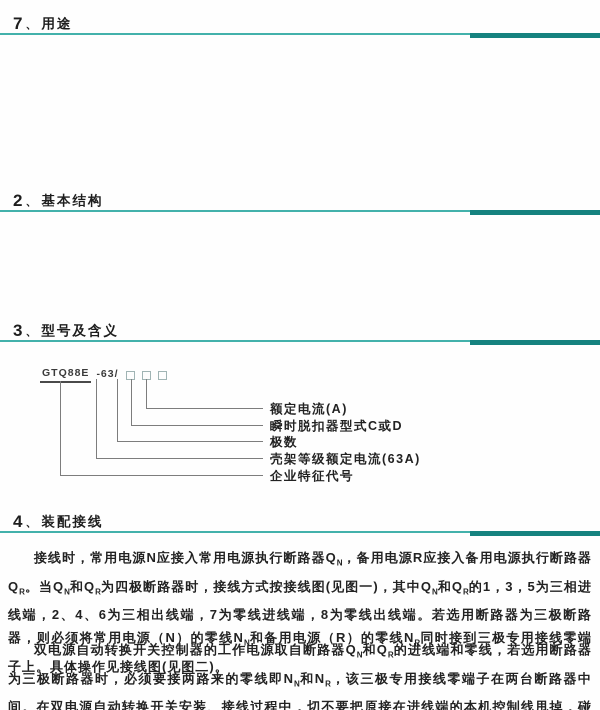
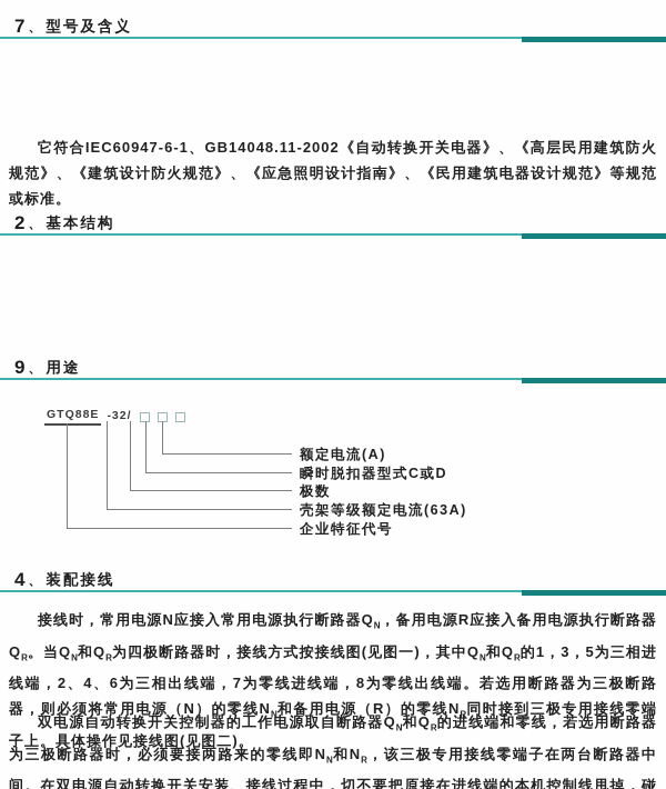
  7
  、
- 用途
+ 型号及含义
+ 它符合IEC60947-6-1、GB14048.11-2002《自动转换开关电器》、《高层民用建筑防火规范》、《建筑设计防火规范》、《应急照明设计指南》、《民用建筑电器设计规范》等规范或标准。
  2
  、
  基本结构
- 3
+ 9
  、
- 型号及含义
+ 用途
  GTQ88E
- -63/
+ -32/
  额定电流(A)
  瞬时脱扣器型式C或D
  极数
  壳架等级额定电流(63A)
  企业特征代号
  4
  、
  装配接线
  接线时，常用电源N应接入常用电源执行断路器QN，备用电源R应接入备用电源执行断路器QR。当QN和QR为四极断路器时，接线方式按接线图(见图一)，其中QN和QR的1，3，5为三相进线端，2、4、6为三相出线端，7为零线进线端，8为零线出线端。若选用断路器为三极断路器，则必须将常用电源（N）的零线NN和备用电源（R）的零线NR同时接到三极专用接线零端子上。具体操作见接线图(见图二)。
  双电源自动转换开关控制器的工作电源取自断路器QN和QR的进线端和零线，若选用断路器为三极断路器时，必须要接两路来的零线即NN和NR，该三极专用接线零端子在两台断路器中间。在双电源自动转换开关安装、接线过程中，切不要把原接在进线端的本机控制线甩掉，碰
